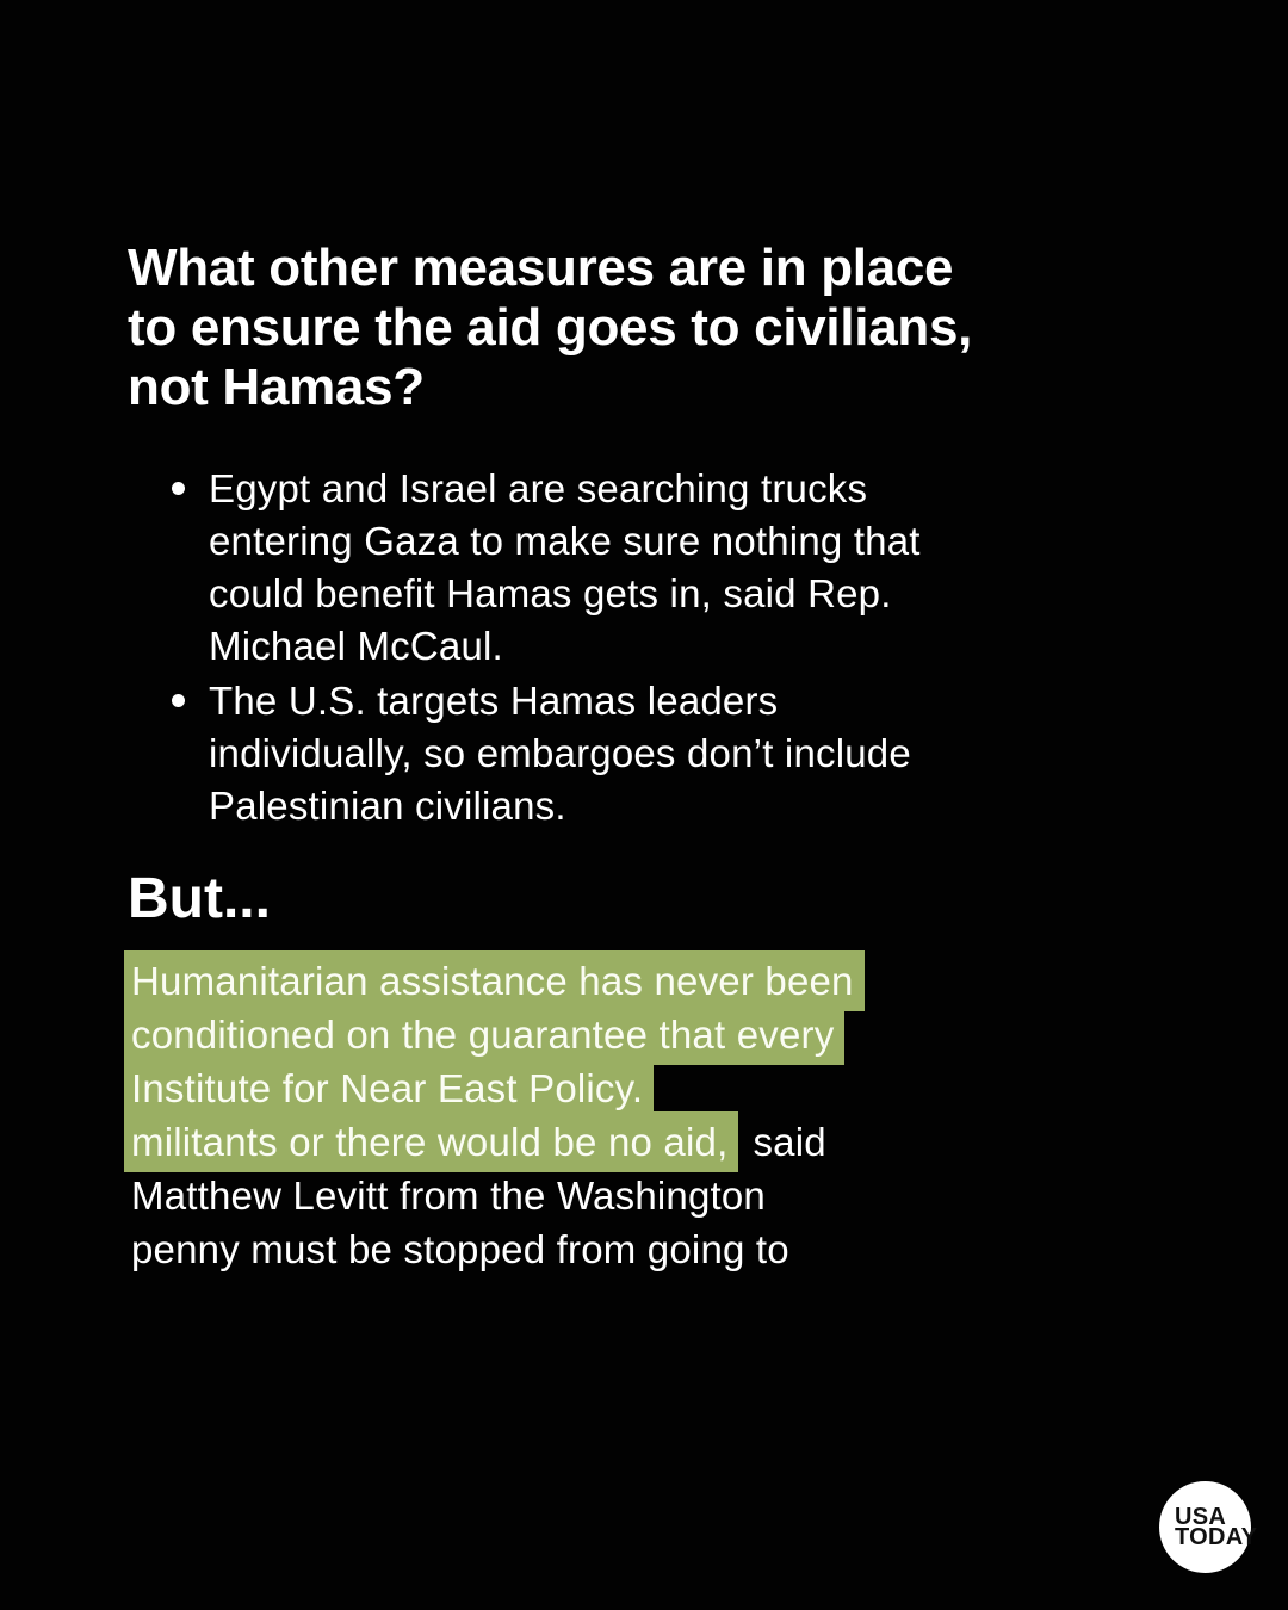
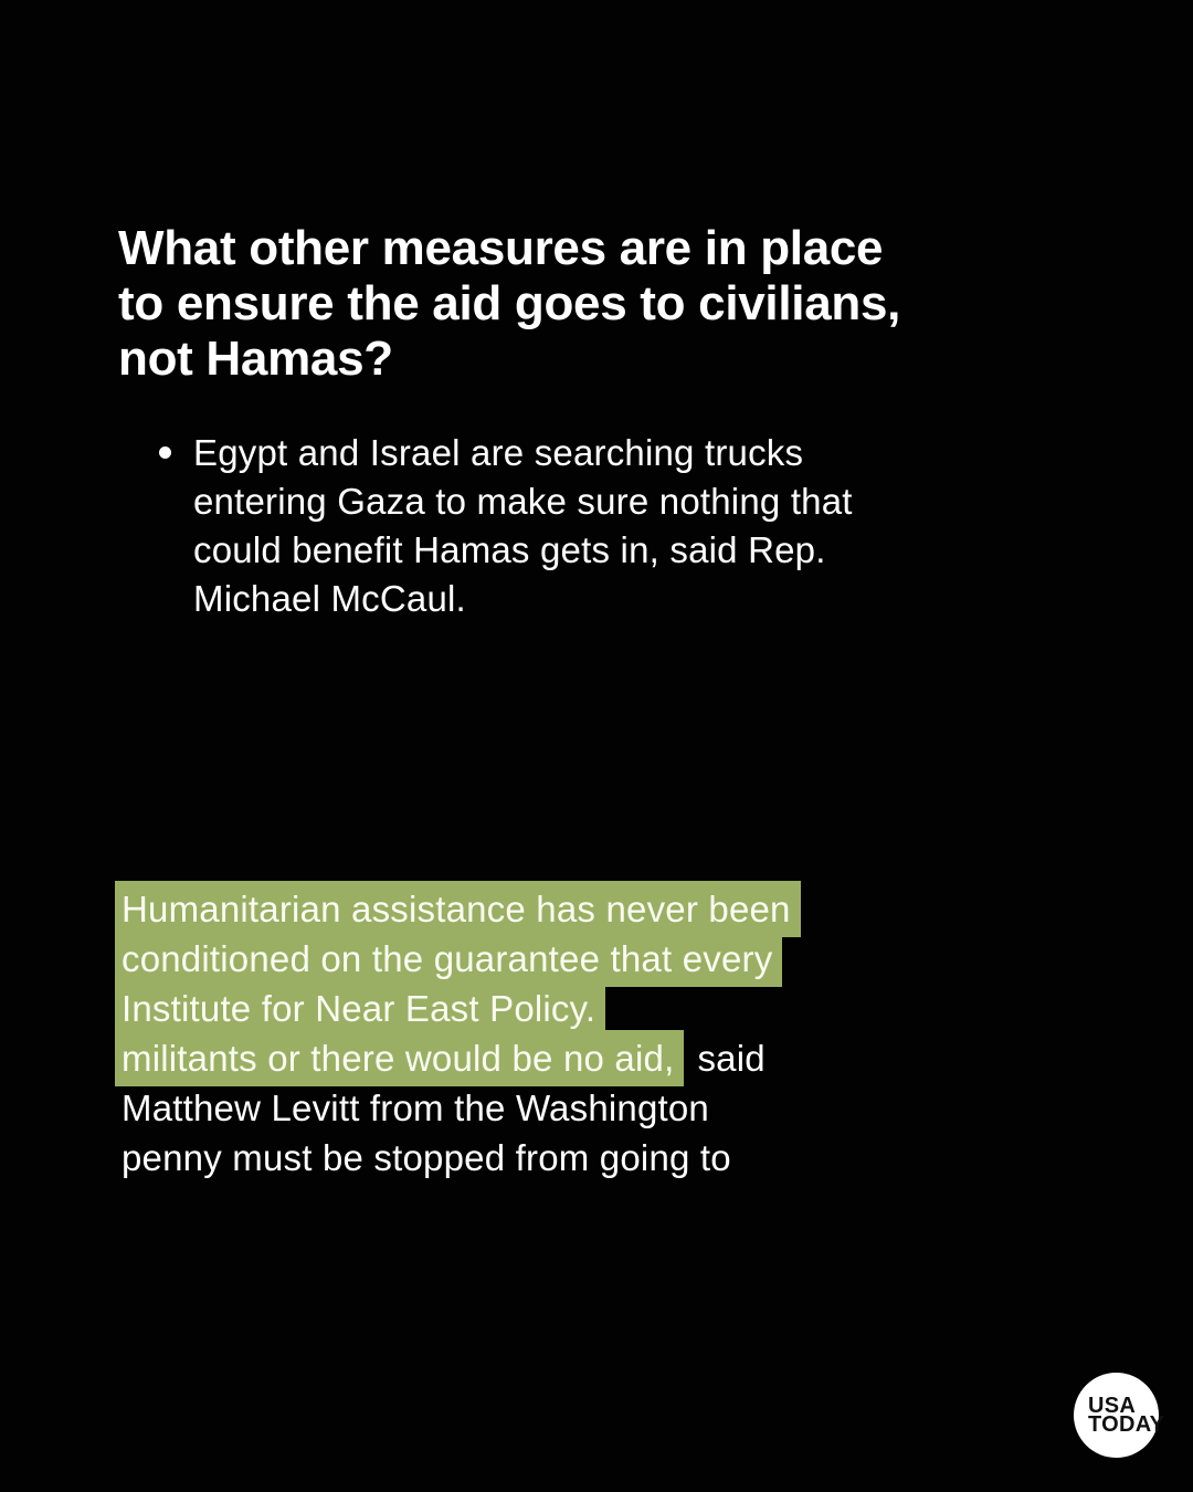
  What other measures are in place
  to ensure the aid goes to civilians,
  not Hamas?
  Egypt and Israel are searching trucks
  entering Gaza to make sure nothing that
  could benefit Hamas gets in, said Rep.
  Michael McCaul.
- The U.S. targets Hamas leaders
- individually, so embargoes don’t include
- Palestinian civilians.
- But...
  Humanitarian assistance has never been
  conditioned on the guarantee that every
  Institute for Near East Policy.
  militants or there would be no aid, said
  Matthew Levitt from the Washington
  penny must be stopped from going to
  USA
  TODAY
